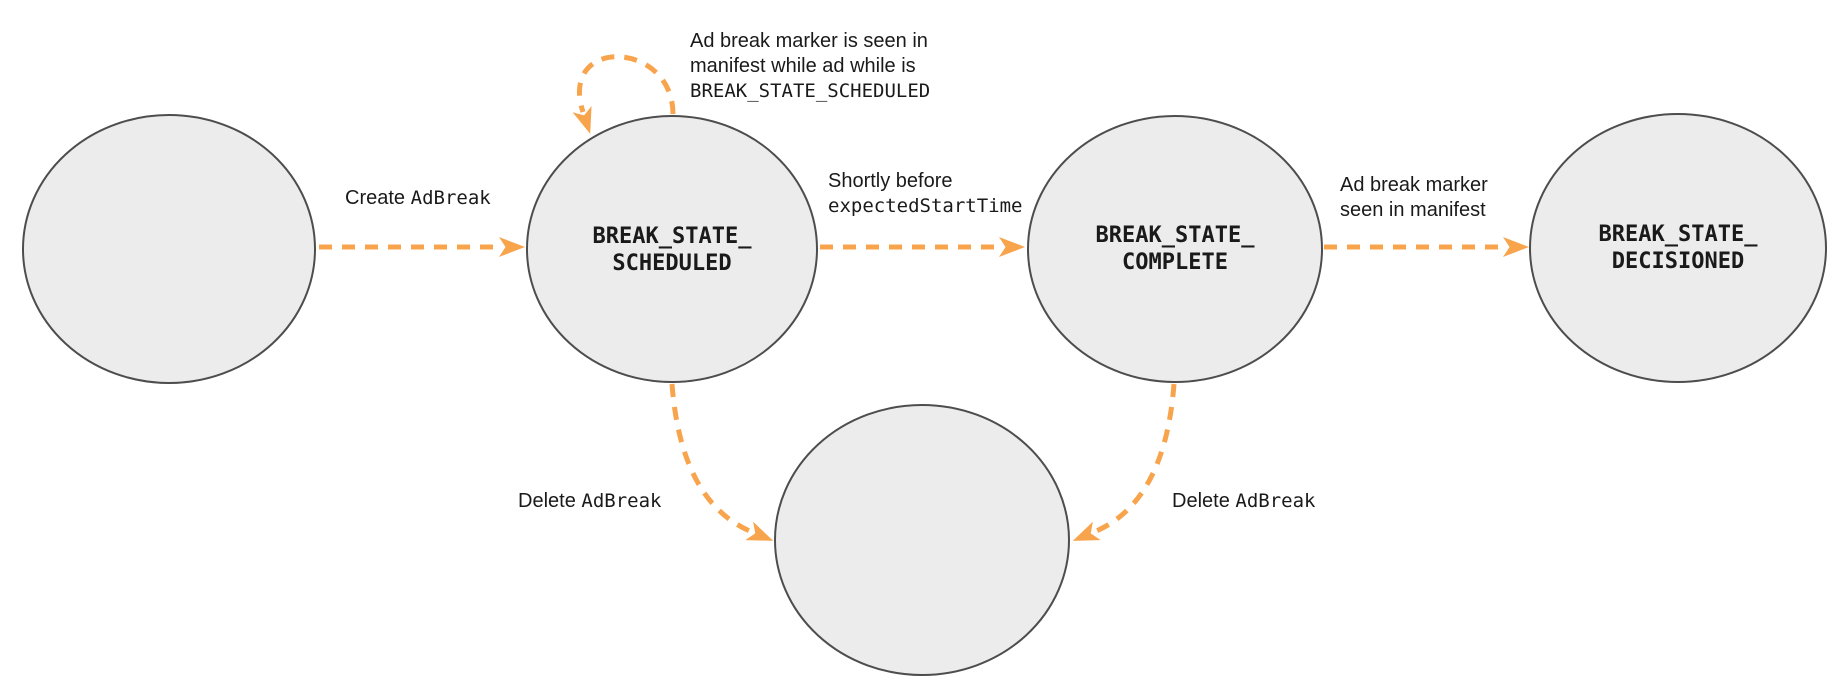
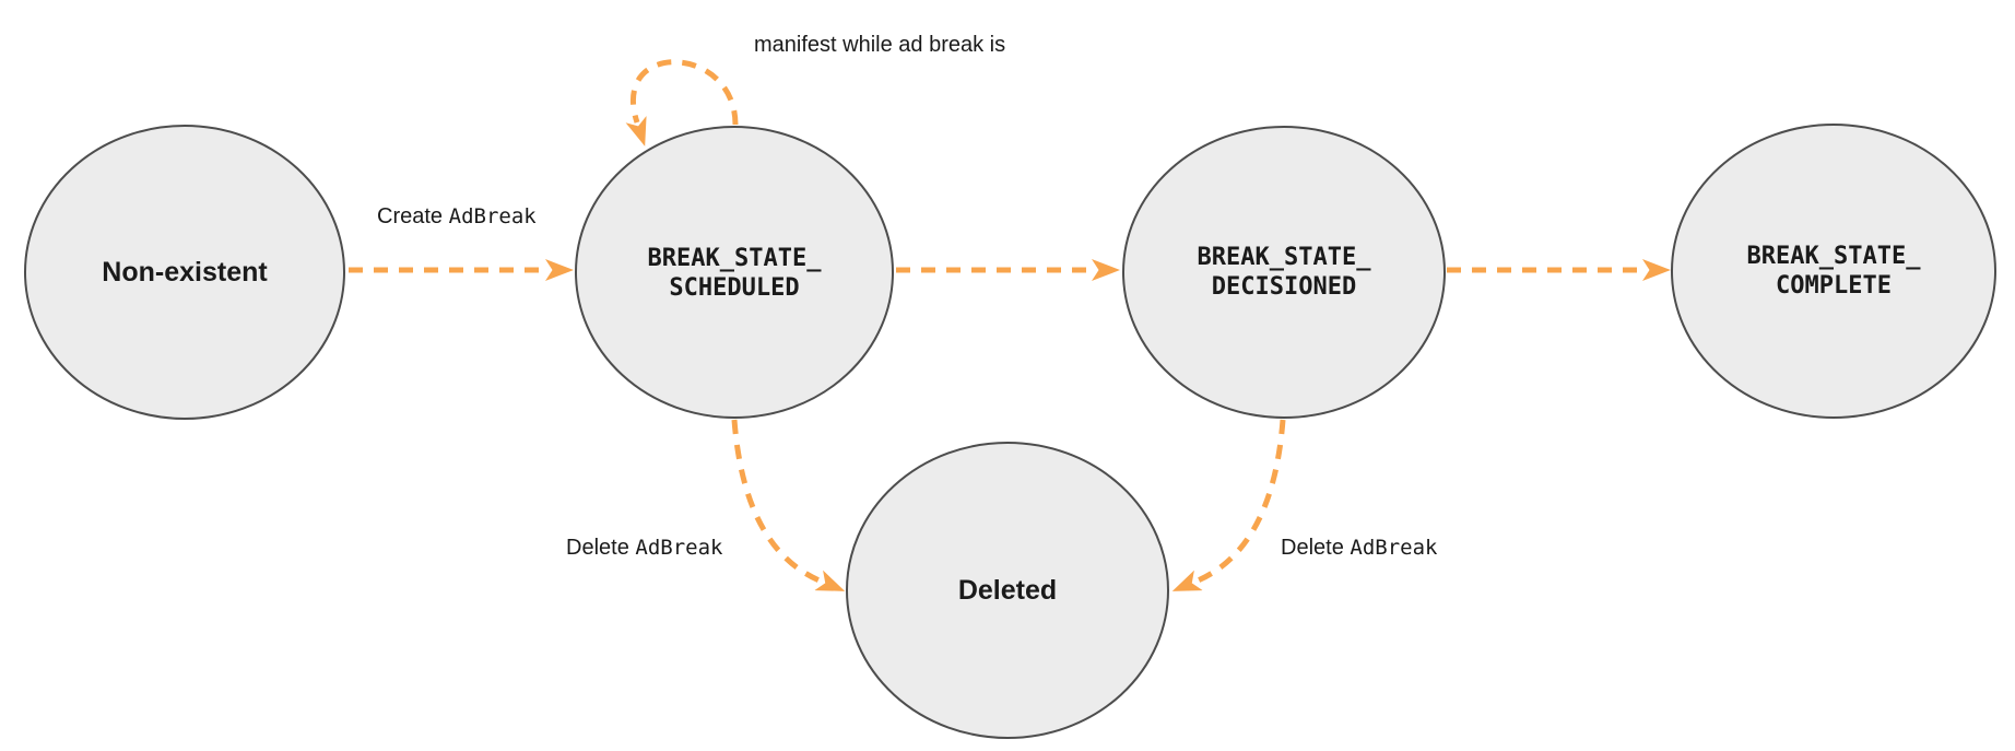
+ Non-existent
  BREAK_STATE_
  SCHEDULED
  BREAK_STATE_
- COMPLETE
+ DECISIONED
  BREAK_STATE_
- DECISIONED
+ COMPLETE
+ Deleted
  Create AdBreak
- Ad break marker is seen in
- manifest while ad while is
+ manifest while ad break is
- BREAK_STATE_SCHEDULED
- Shortly before
- expectedStartTime
- Ad break marker
- seen in manifest
  Delete AdBreak
  Delete AdBreak
